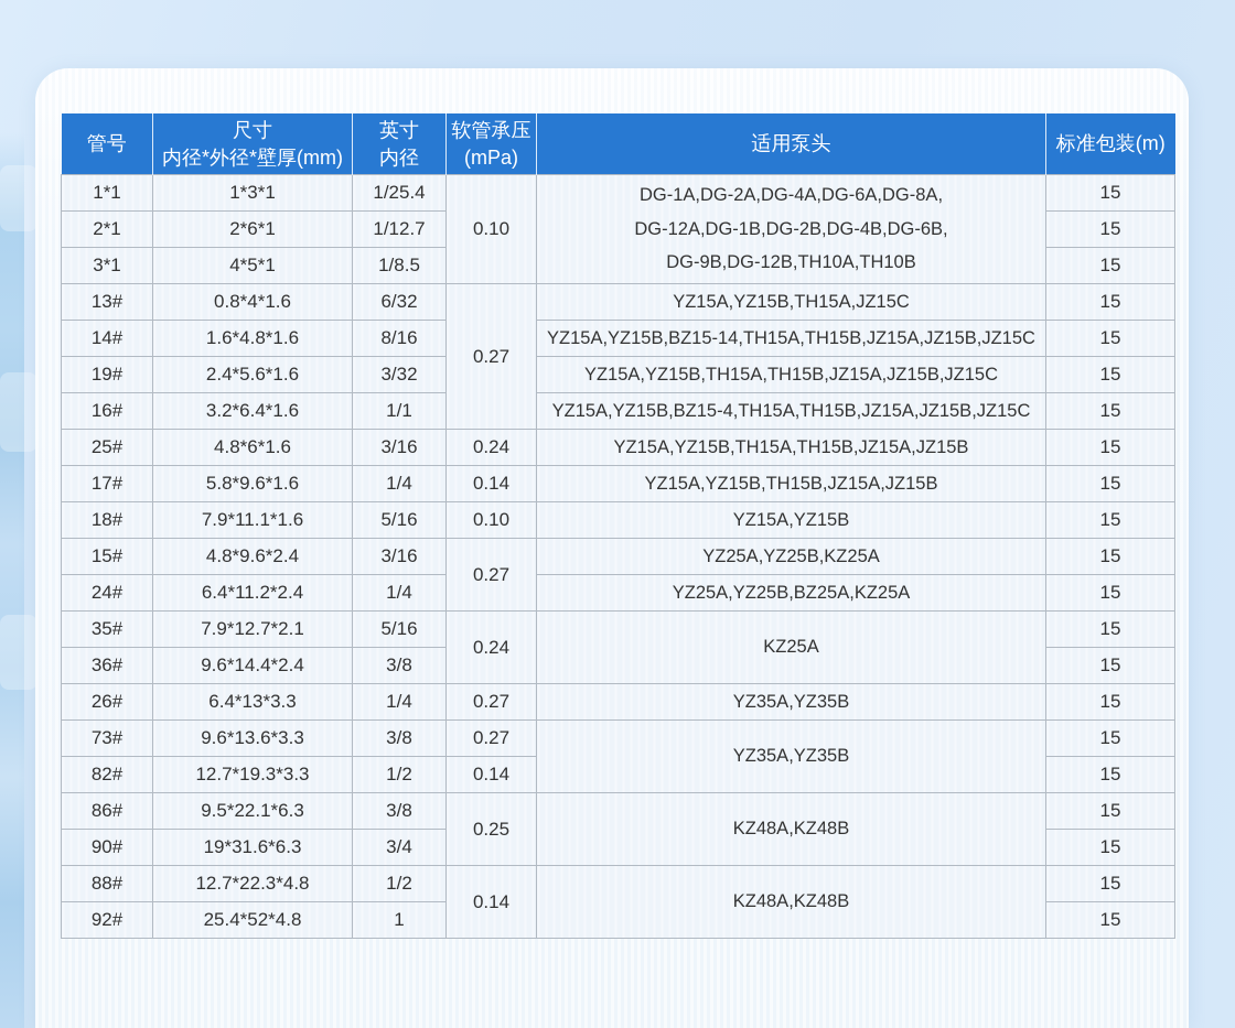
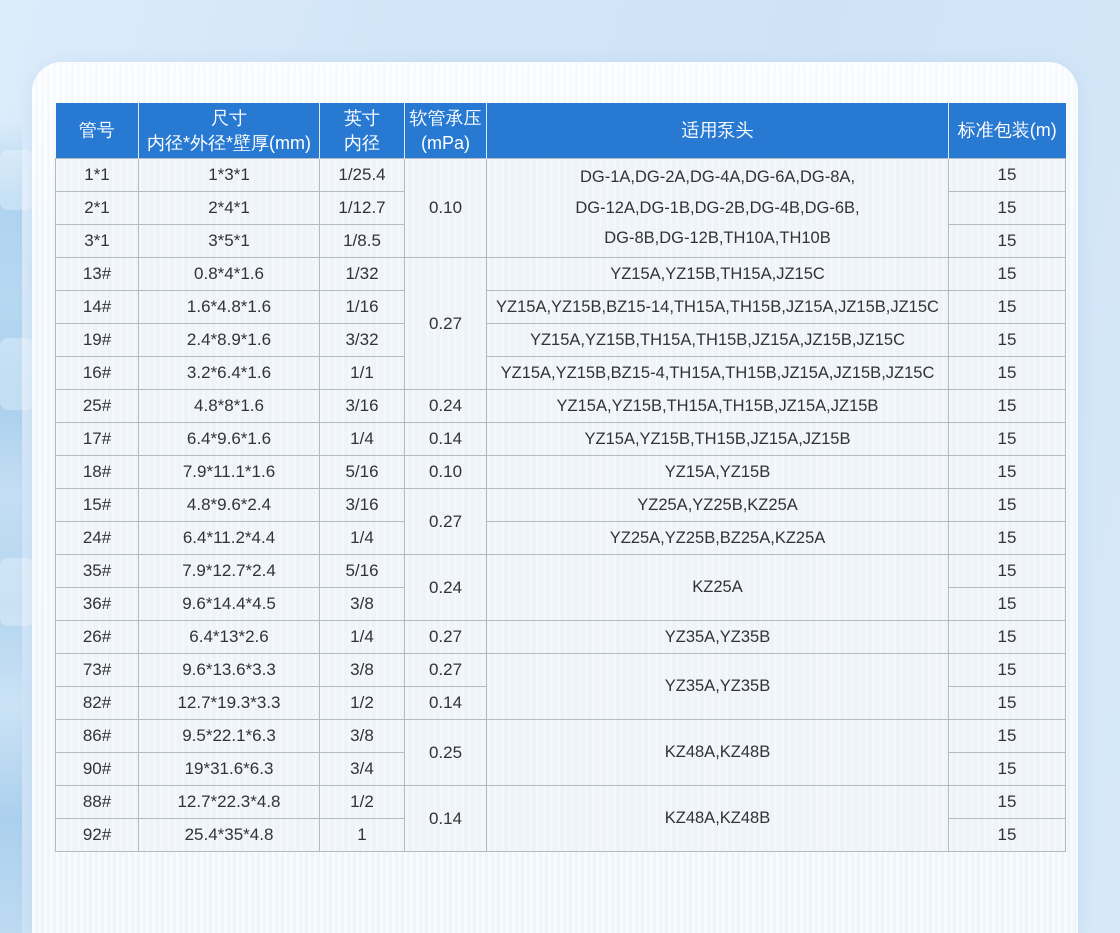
  管号	尺寸 内径*外径*壁厚(mm)	英寸 内径	软管承压 (mPa)	适用泵头	标准包装(m)
- 1*1	1*3*1	1/25.4	0.10	DG-1A,DG-2A,DG-4A,DG-6A,DG-8A, DG-12A,DG-1B,DG-2B,DG-4B,DG-6B, DG-9B,DG-12B,TH10A,TH10B	15
+ 1*1	1*3*1	1/25.4	0.10	DG-1A,DG-2A,DG-4A,DG-6A,DG-8A, DG-12A,DG-1B,DG-2B,DG-4B,DG-6B, DG-8B,DG-12B,TH10A,TH10B	15
- 2*1	2*6*1	1/12.7	15
+ 2*1	2*4*1	1/12.7	15
- 3*1	4*5*1	1/8.5	15
+ 3*1	3*5*1	1/8.5	15
- 13#	0.8*4*1.6	6/32	0.27	YZ15A,YZ15B,TH15A,JZ15C	15
+ 13#	0.8*4*1.6	1/32	0.27	YZ15A,YZ15B,TH15A,JZ15C	15
- 14#	1.6*4.8*1.6	8/16	YZ15A,YZ15B,BZ15-14,TH15A,TH15B,JZ15A,JZ15B,JZ15C	15
+ 14#	1.6*4.8*1.6	1/16	YZ15A,YZ15B,BZ15-14,TH15A,TH15B,JZ15A,JZ15B,JZ15C	15
- 19#	2.4*5.6*1.6	3/32	YZ15A,YZ15B,TH15A,TH15B,JZ15A,JZ15B,JZ15C	15
+ 19#	2.4*8.9*1.6	3/32	YZ15A,YZ15B,TH15A,TH15B,JZ15A,JZ15B,JZ15C	15
  16#	3.2*6.4*1.6	1/1	YZ15A,YZ15B,BZ15-4,TH15A,TH15B,JZ15A,JZ15B,JZ15C	15
- 25#	4.8*6*1.6	3/16	0.24	YZ15A,YZ15B,TH15A,TH15B,JZ15A,JZ15B	15
+ 25#	4.8*8*1.6	3/16	0.24	YZ15A,YZ15B,TH15A,TH15B,JZ15A,JZ15B	15
- 17#	5.8*9.6*1.6	1/4	0.14	YZ15A,YZ15B,TH15B,JZ15A,JZ15B	15
+ 17#	6.4*9.6*1.6	1/4	0.14	YZ15A,YZ15B,TH15B,JZ15A,JZ15B	15
  18#	7.9*11.1*1.6	5/16	0.10	YZ15A,YZ15B	15
  15#	4.8*9.6*2.4	3/16	0.27	YZ25A,YZ25B,KZ25A	15
- 24#	6.4*11.2*2.4	1/4	YZ25A,YZ25B,BZ25A,KZ25A	15
+ 24#	6.4*11.2*4.4	1/4	YZ25A,YZ25B,BZ25A,KZ25A	15
- 35#	7.9*12.7*2.1	5/16	0.24	KZ25A	15
+ 35#	7.9*12.7*2.4	5/16	0.24	KZ25A	15
- 36#	9.6*14.4*2.4	3/8	15
+ 36#	9.6*14.4*4.5	3/8	15
- 26#	6.4*13*3.3	1/4	0.27	YZ35A,YZ35B	15
+ 26#	6.4*13*2.6	1/4	0.27	YZ35A,YZ35B	15
  73#	9.6*13.6*3.3	3/8	0.27	YZ35A,YZ35B	15
  82#	12.7*19.3*3.3	1/2	0.14	15
  86#	9.5*22.1*6.3	3/8	0.25	KZ48A,KZ48B	15
  90#	19*31.6*6.3	3/4	15
  88#	12.7*22.3*4.8	1/2	0.14	KZ48A,KZ48B	15
- 92#	25.4*52*4.8	1	15
+ 92#	25.4*35*4.8	1	15
